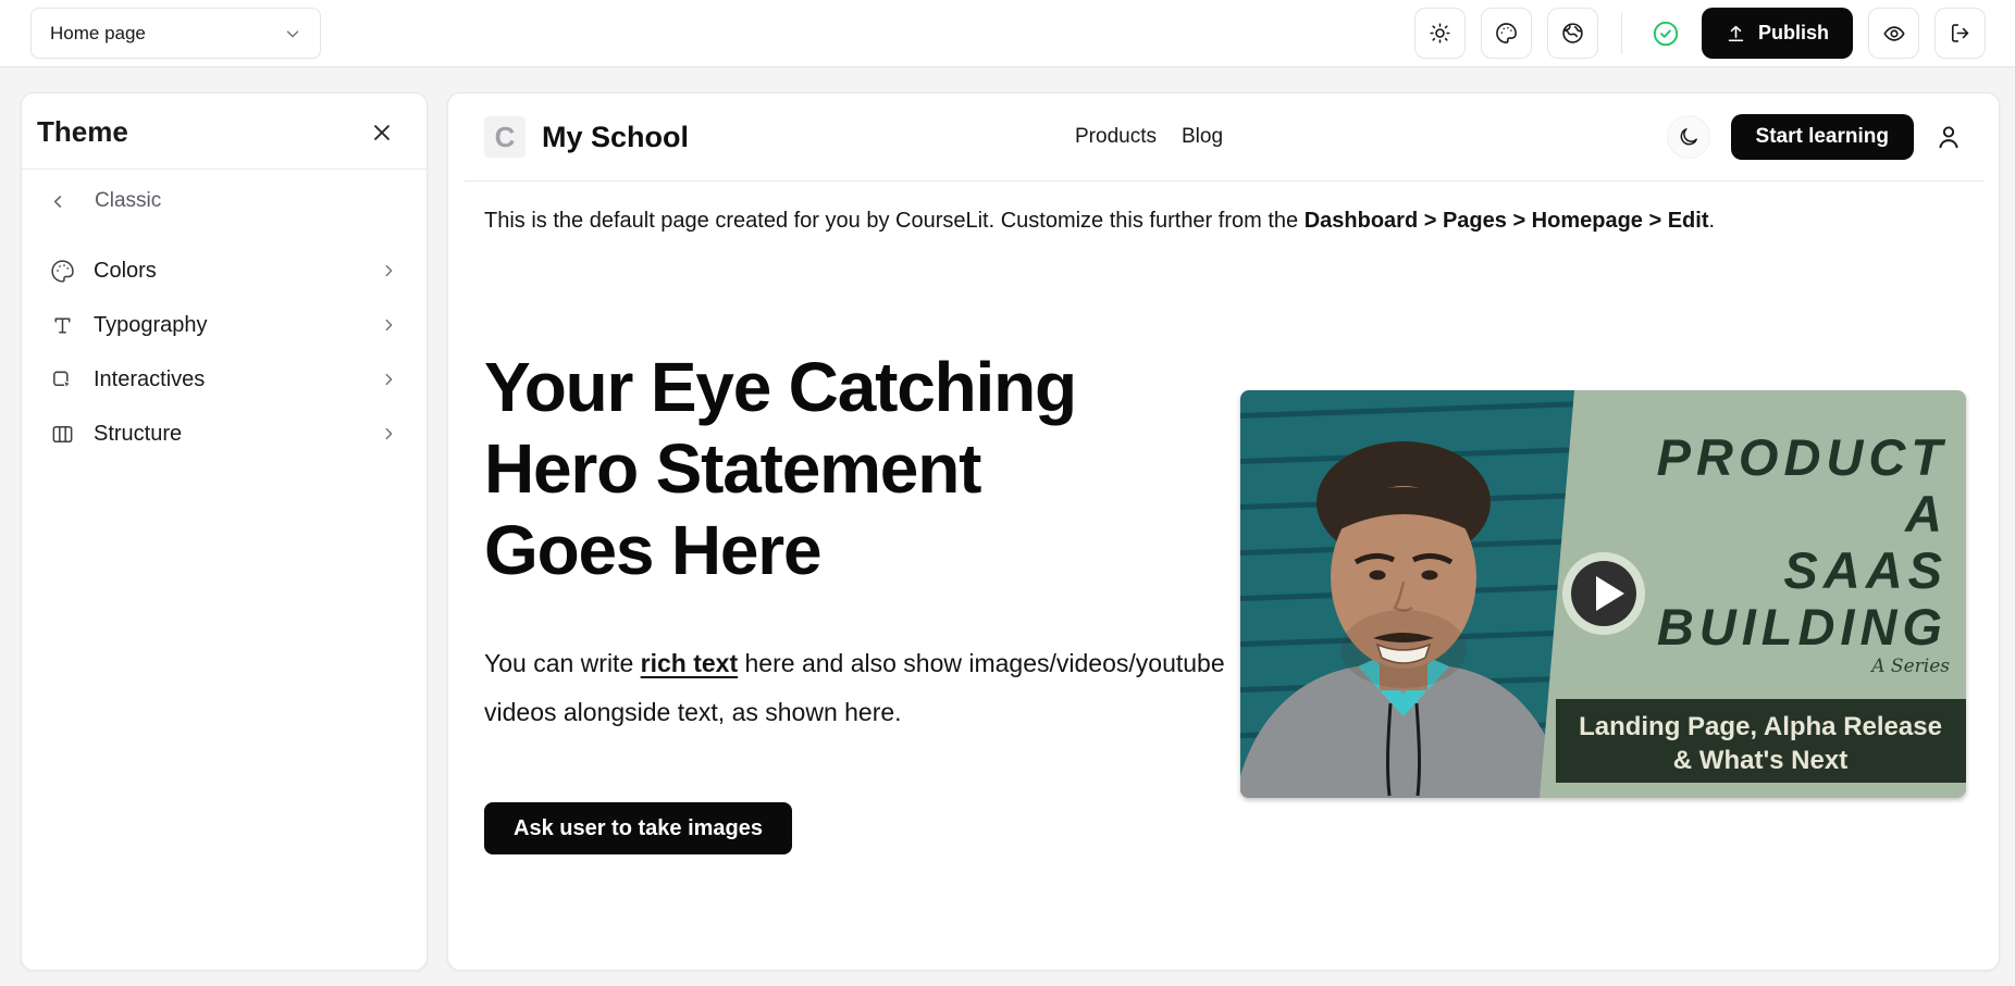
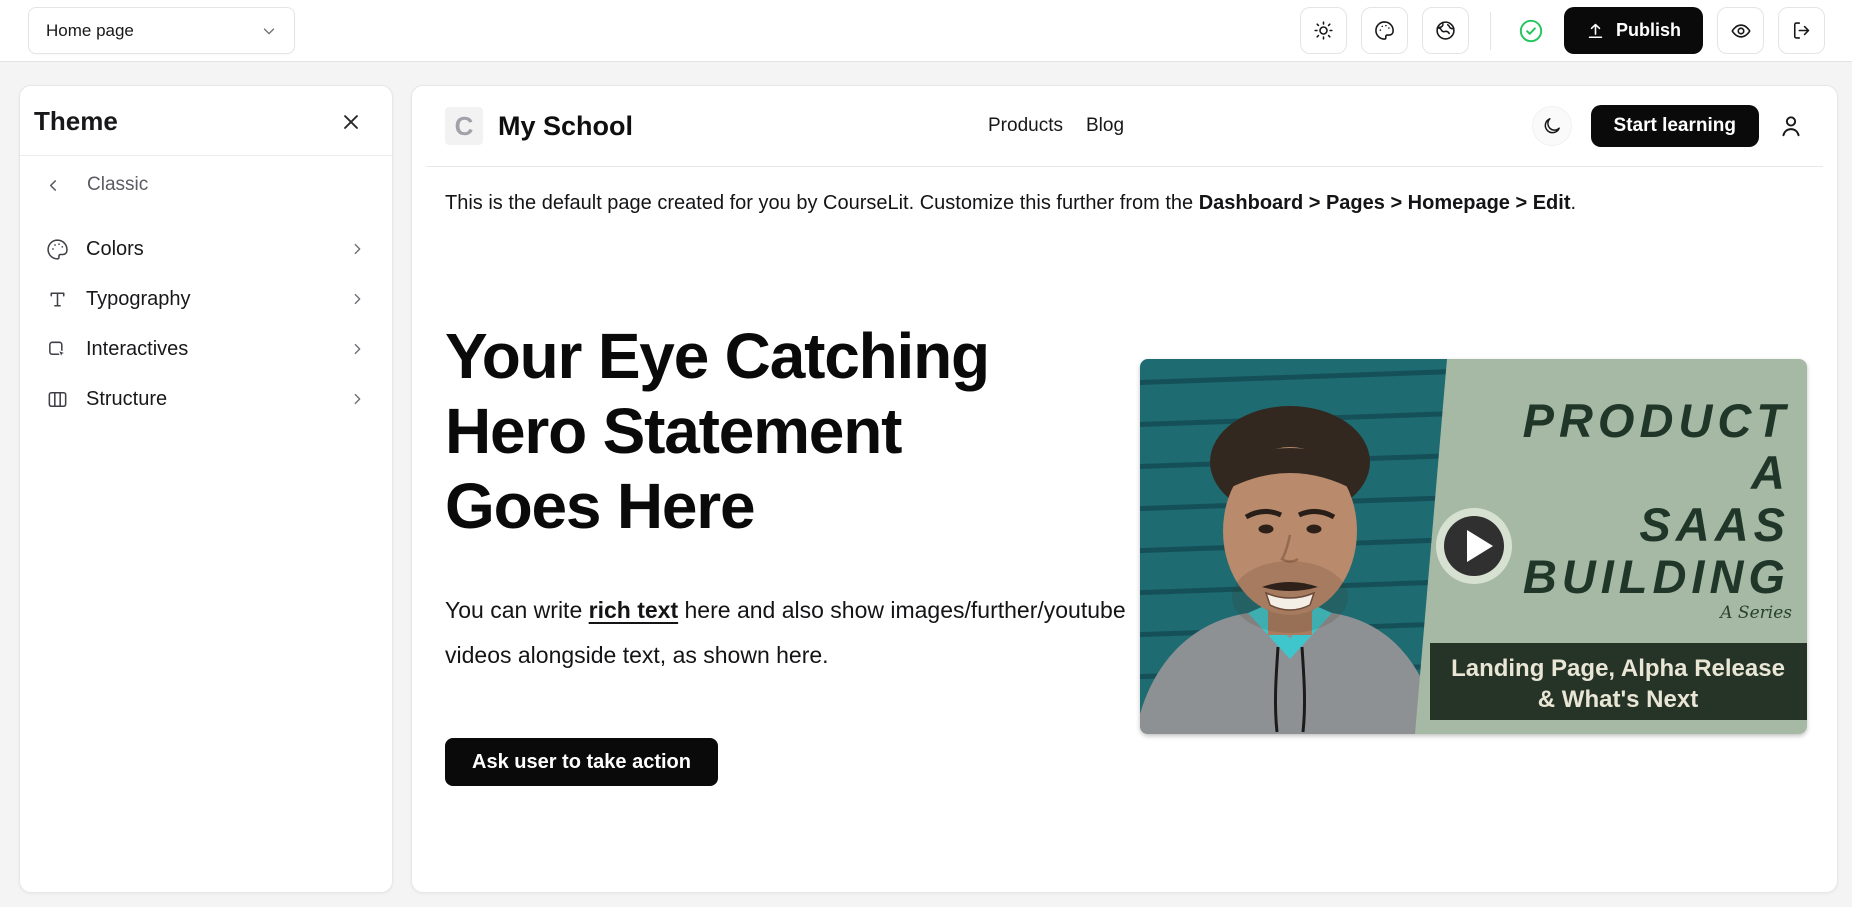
  Home page
  Publish
  Theme
  Classic
  Colors
  Typography
  Interactives
  Structure
  C
  My School
  Products
  Blog
  Start learning
  This is the default page created for you by CourseLit. Customize this further from the Dashboard > Pages > Homepage > Edit.
  Your Eye Catching
  Hero Statement
  Goes Here
- You can write rich text here and also show images/videos/youtube videos alongside text, as shown here.
+ You can write rich text here and also show images/further/youtube videos alongside text, as shown here.
- Ask user to take images
+ Ask user to take action
  PRODUCT
  A
  SAAS
  BUILDING
  A Series
  Landing Page, Alpha Release
  & What's Next
